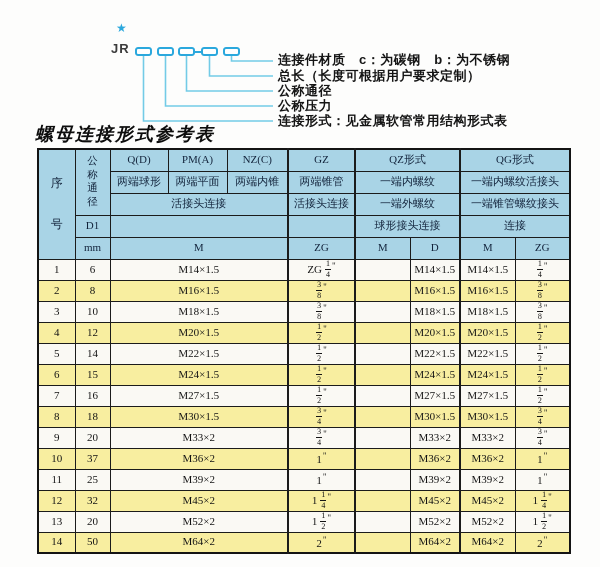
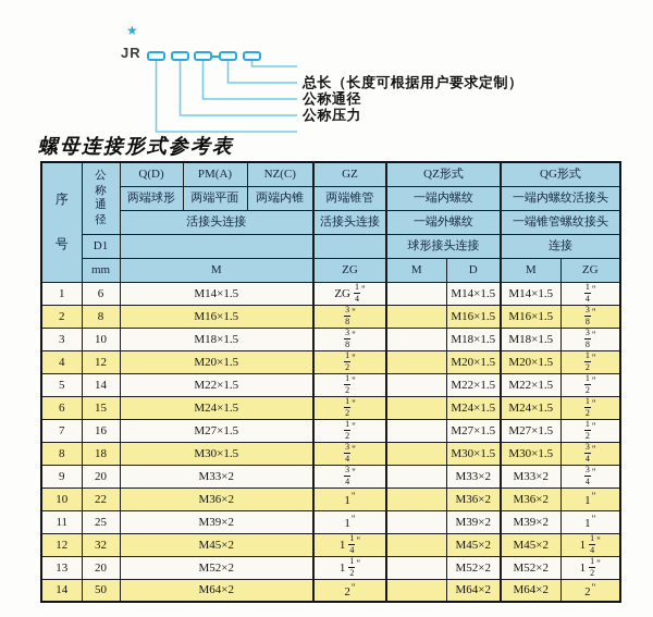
  ★
  JR
- 连接件材质 c：为碳钢 b：为不锈钢
  总长（长度可根据用户要求定制）
  公称通径
  公称压力
- 连接形式：见金属软管常用结构形式表
  螺母连接形式参考表
  序号	公称通径	Q(D)	PM(A)	NZ(C)	GZ	QZ形式	QG形式
  两端球形	两端平面	两端内锥	两端锥管	一端内螺纹	一端内螺纹活接头
  活接头连接	活接头连接	一端外螺纹	一端锥管螺纹接头
  D1			球形接头连接	连接
  mm	M	ZG	M	D	M	ZG
  1	6	M14×1.5	ZG14"		M14×1.5	M14×1.5	14"
  2	8	M16×1.5	38"		M16×1.5	M16×1.5	38"
  3	10	M18×1.5	38"		M18×1.5	M18×1.5	38"
  4	12	M20×1.5	12"		M20×1.5	M20×1.5	12"
  5	14	M22×1.5	12"		M22×1.5	M22×1.5	12"
  6	15	M24×1.5	12"		M24×1.5	M24×1.5	12"
  7	16	M27×1.5	12"		M27×1.5	M27×1.5	12"
  8	18	M30×1.5	34"		M30×1.5	M30×1.5	34"
  9	20	M33×2	34"		M33×2	M33×2	34"
- 10	37	M36×2	1"		M36×2	M36×2	1"
+ 10	22	M36×2	1"		M36×2	M36×2	1"
  11	25	M39×2	1"		M39×2	M39×2	1"
  12	32	M45×2	114"		M45×2	M45×2	114"
  13	20	M52×2	112"		M52×2	M52×2	112"
  14	50	M64×2	2"		M64×2	M64×2	2"
